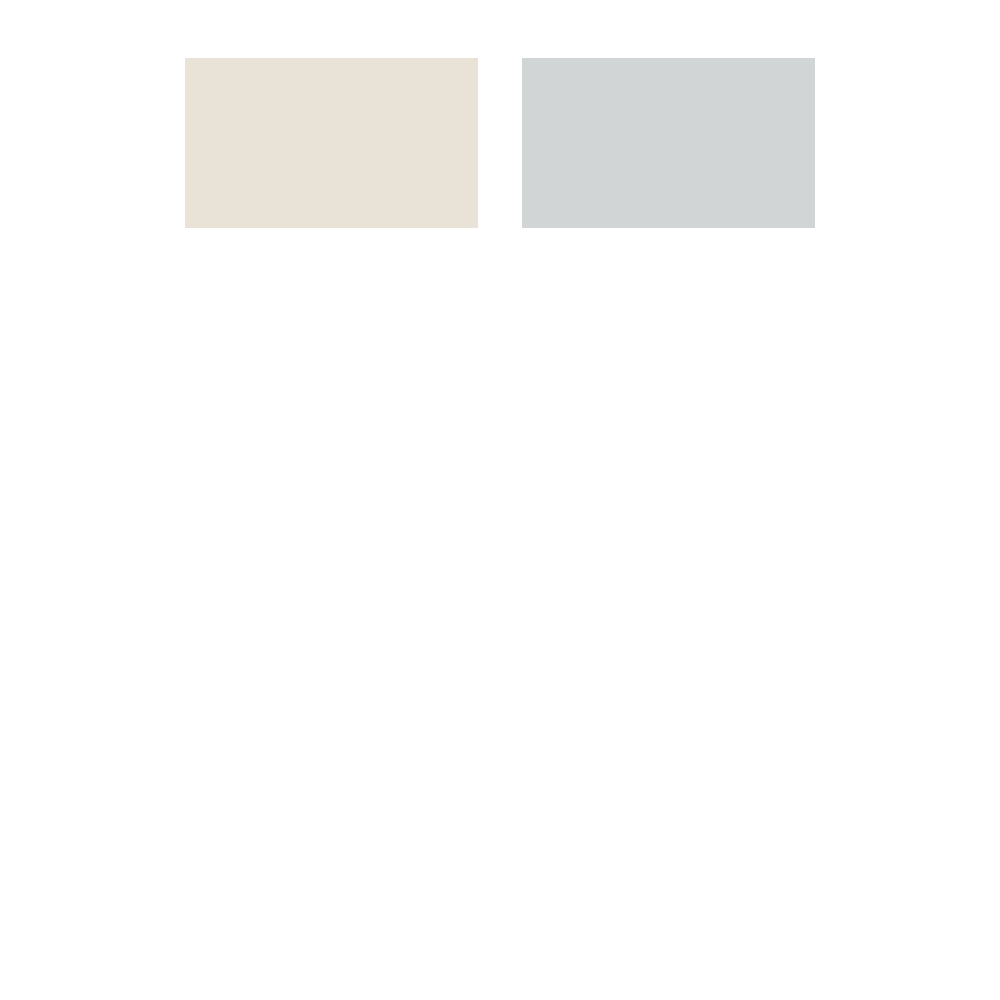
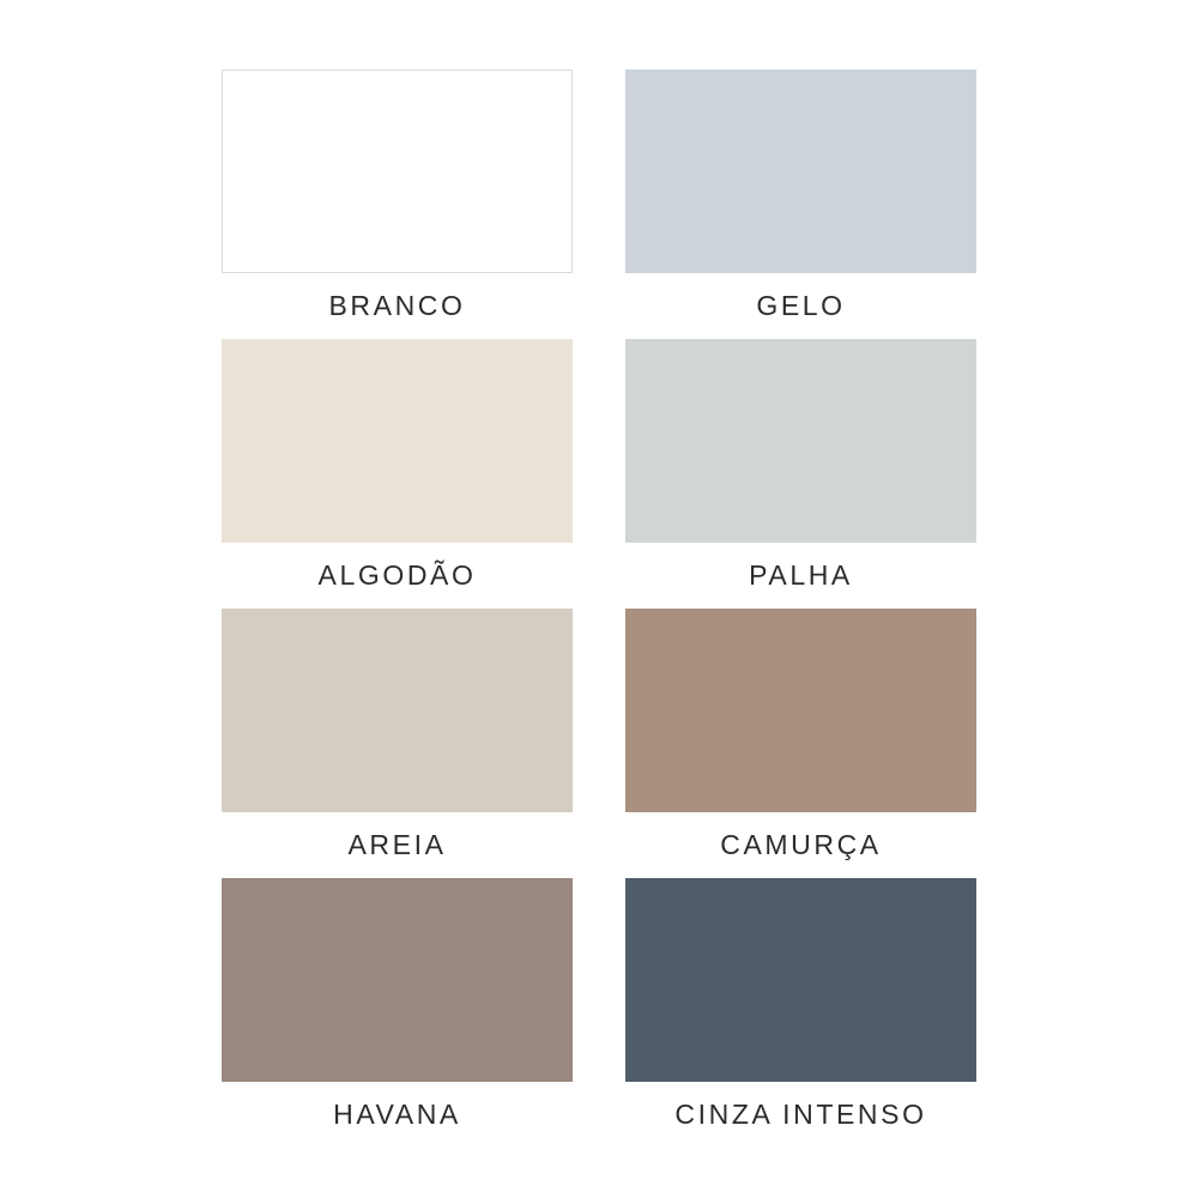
+ BRANCO
+ GELO
+ ALGODÃO
+ PALHA
+ AREIA
+ CAMURÇA
+ HAVANA
+ CINZA INTENSO
